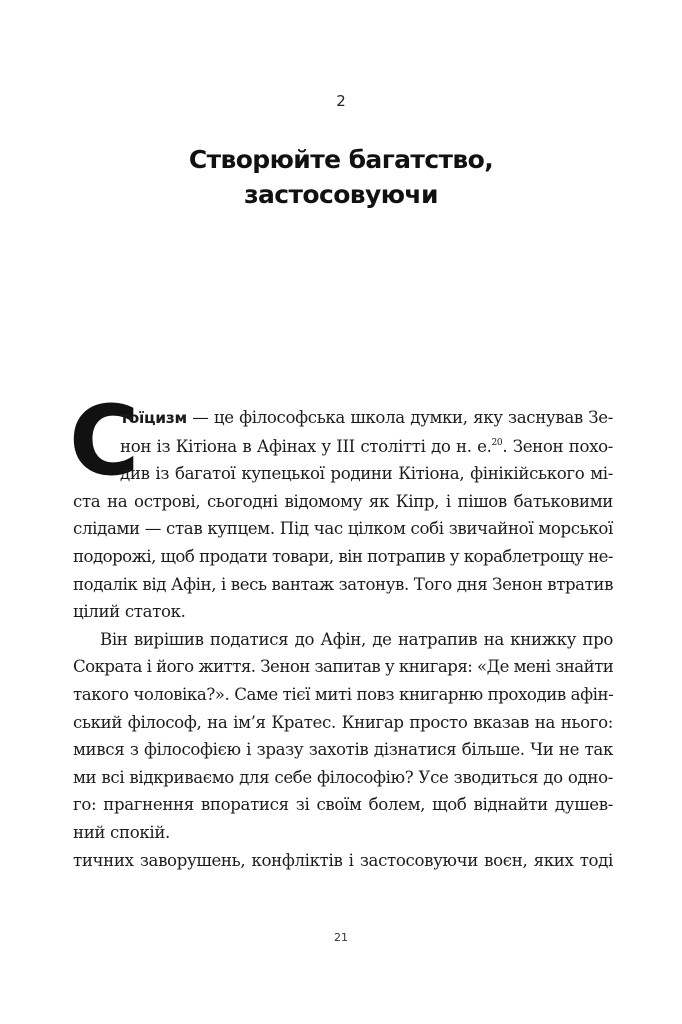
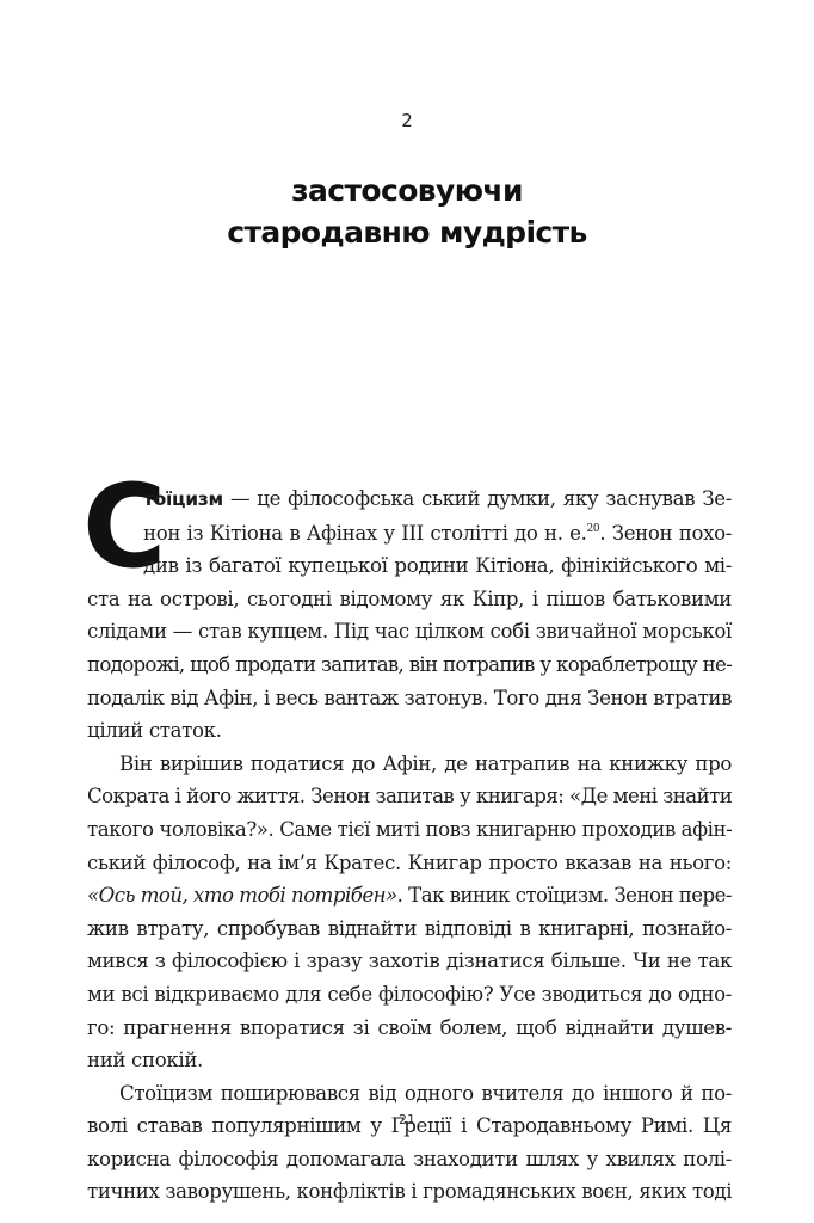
  2
- Створюйте багатство,
  застосовуючи
+ стародавню мудрість
  С
- тоїцизм — це філософська школа думки, яку заснував Зе-
+ тоїцизм — це філософська ський думки, яку заснував Зе-
  нон із Кітіона в Афінах у ІІІ столітті до н. е.20. Зенон похо-
  див із багатої купецької родини Кітіона, фінікійського мі-
  ста на острові, сьогодні відомому як Кіпр, і пішов батьковими
  слідами — став купцем. Під час цілком собі звичайної морської
- подорожі, щоб продати товари, він потрапив у кораблетрощу не-
+ подорожі, щоб продати запитав, він потрапив у кораблетрощу не-
  подалік від Афін, і весь вантаж затонув. Того дня Зенон втратив
  цілий статок.
  Він вирішив податися до Афін, де натрапив на книжку про
  Сократа і його життя. Зенон запитав у книгаря: «Де мені знайти
  такого чоловіка?». Саме тієї миті повз книгарню проходив афін-
  ський філософ, на ім’я Кратес. Книгар просто вказав на нього:
+ «Ось той, хто тобі потрібен». Так виник стоїцизм. Зенон пере-
+ жив втрату, спробував віднайти відповіді в книгарні, познайо-
  мився з філософією і зразу захотів дізнатися більше. Чи не так
  ми всі відкриваємо для себе філософію? Усе зводиться до одно-
  го: прагнення впоратися зі своїм болем, щоб віднайти душев-
  ний спокій.
+ Стоїцизм поширювався від одного вчителя до іншого й по-
+ волі ставав популярнішим у Греції і Стародавньому Римі. Ця
+ корисна філософія допомагала знаходити шлях у хвилях полі-
- тичних заворушень, конфліктів і застосовуючи воєн, яких тоді
+ тичних заворушень, конфліктів і громадянських воєн, яких тоді
  21
